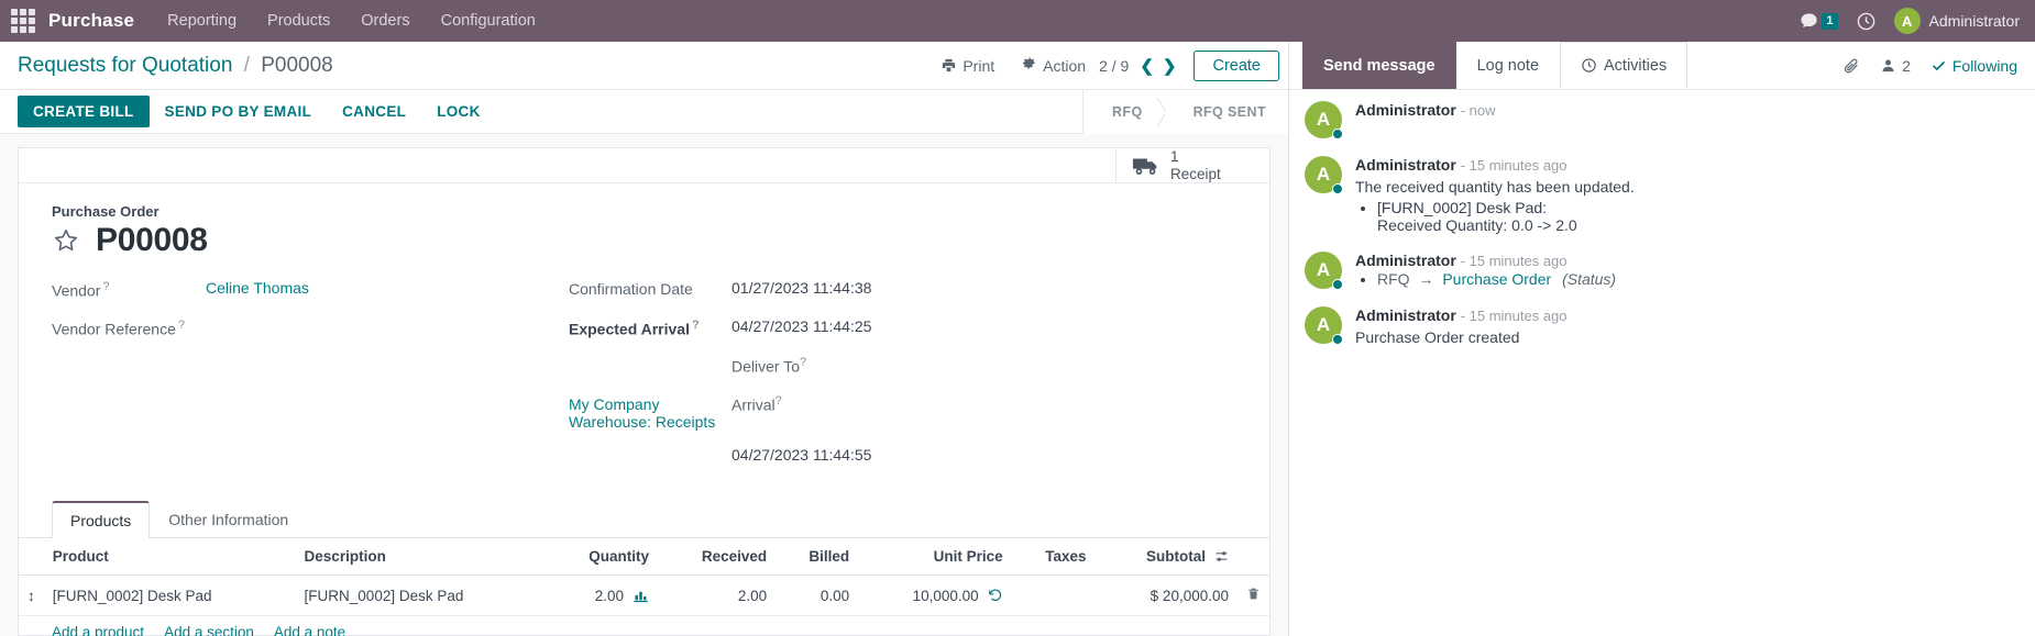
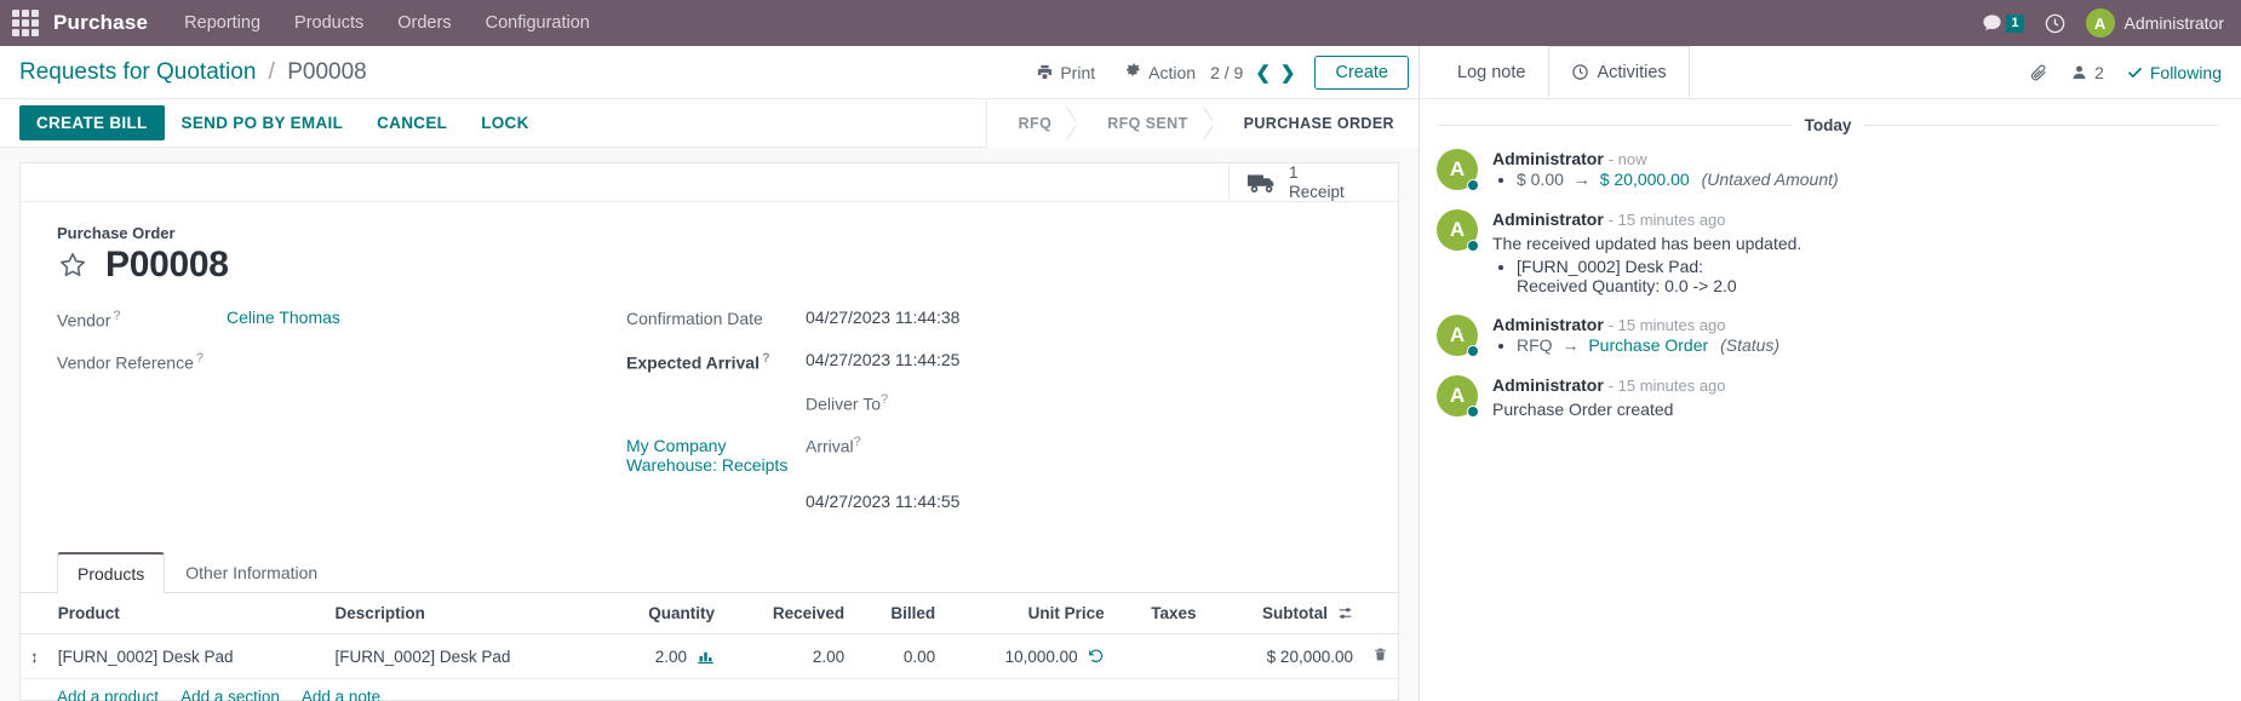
  Purchase
  Reporting
  Products
  Orders
  Configuration
  1
  A
  Administrator
  Requests for Quotation / P00008
  Print
  Action
  2 / 9
  ❮
  ❯
  Create
  CREATE BILL
  SEND PO BY EMAIL
  CANCEL
  LOCK
  RFQ
  RFQ SENT
+ PURCHASE ORDER
  1
  Receipt
  Purchase Order
  P00008
  Vendor ?
  Celine Thomas
  Vendor Reference ?
  Confirmation Date
- 01/27/2023 11:44:38
+ 04/27/2023 11:44:38
  Expected Arrival ?
  04/27/2023 11:44:25
  Deliver To?
  My Company Warehouse: Receipts
  Arrival?
  04/27/2023 11:44:55
  Products
  Other Information
  	Product	Description	Quantity	Received	Billed	Unit Price	Taxes	Subtotal
  ↕	[FURN_0002] Desk Pad	[FURN_0002] Desk Pad	2.00	2.00	0.00	10,000.00		$ 20,000.00
  Add a product
  Add a section
  Add a note
- Send message
  Log note
  Activities
  2
  Following
+ Today
  A
  Administrator - now
+ $ 0.00 → $ 20,000.00 (Untaxed Amount)
  A
  Administrator - 15 minutes ago
- The received quantity has been updated.
+ The received updated has been updated.
  [FURN_0002] Desk Pad:
  Received Quantity: 0.0 -> 2.0
  A
  Administrator - 15 minutes ago
  RFQ → Purchase Order (Status)
  A
  Administrator - 15 minutes ago
  Purchase Order created
